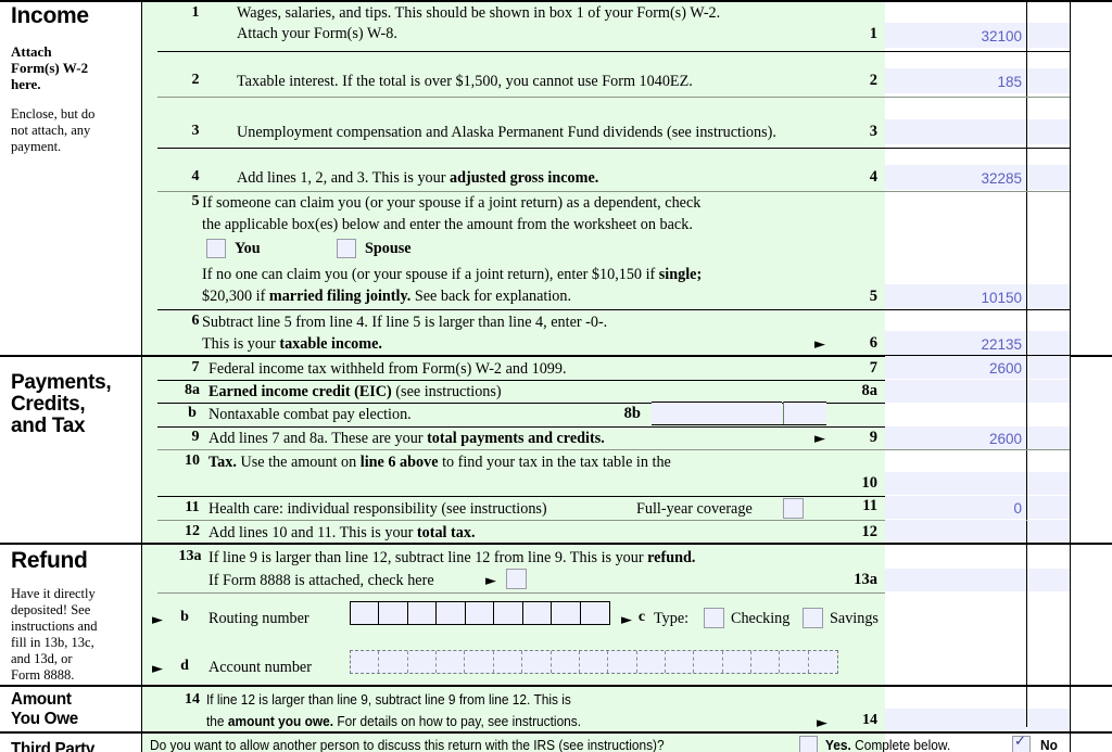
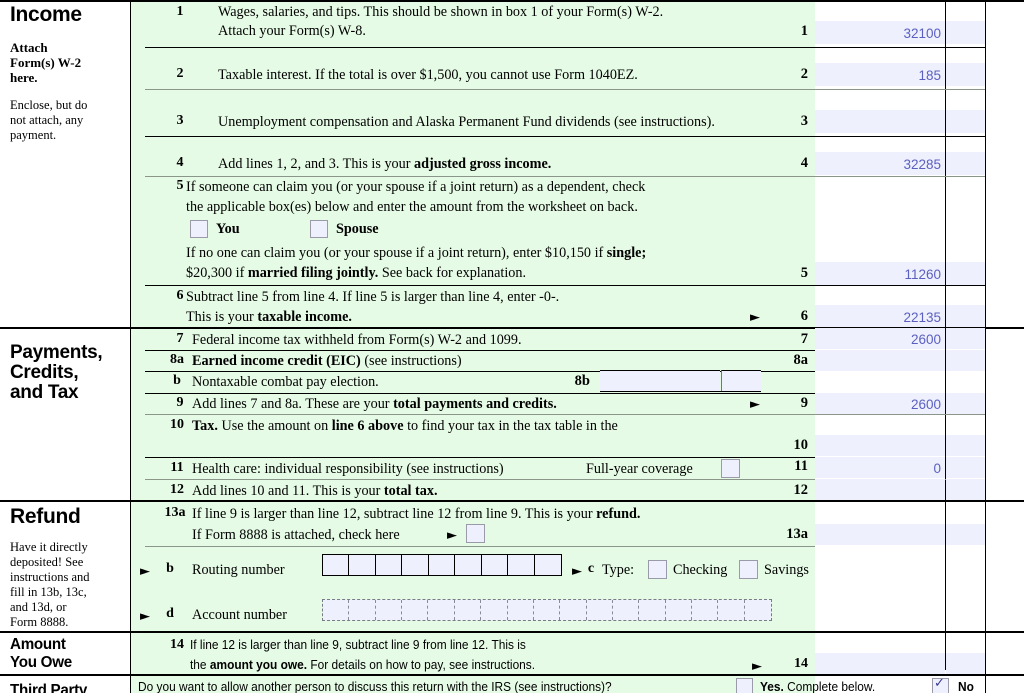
  Income
  Attach
  Form(s) W-2
  here.
  Enclose, but do
  not attach, any
  payment.
  1
  Wages, salaries, and tips. This should be shown in box 1 of your Form(s) W-2.
  Attach your Form(s) W-8.
  1
  32100
  2
  Taxable interest. If the total is over $1,500, you cannot use Form 1040EZ.
  2
  185
  3
  Unemployment compensation and Alaska Permanent Fund dividends (see instructions).
  3
  4
  Add lines 1, 2, and 3. This is your adjusted gross income.
  4
  32285
  5
  If someone can claim you (or your spouse if a joint return) as a dependent, check
  the applicable box(es) below and enter the amount from the worksheet on back.
  You
  Spouse
  If no one can claim you (or your spouse if a joint return), enter $10,150 if single;
  $20,300 if married filing jointly. See back for explanation.
  5
- 10150
+ 11260
  6
  Subtract line 5 from line 4. If line 5 is larger than line 4, enter -0-.
  This is your taxable income.
  ►
  6
  22135
  Payments,
  Credits,
  and Tax
  7
  Federal income tax withheld from Form(s) W-2 and 1099.
  7
  2600
  8a
  Earned income credit (EIC) (see instructions)
  8a
  b
  Nontaxable combat pay election.
  8b
  9
  Add lines 7 and 8a. These are your total payments and credits.
  ►
  9
  2600
  10
  Tax. Use the amount on line 6 above to find your tax in the tax table in the
  10
  11
  Health care: individual responsibility (see instructions)
  Full-year coverage
  11
  0
  12
  Add lines 10 and 11. This is your total tax.
  12
  Refund
  Have it directly
  deposited! See
  instructions and
  fill in 13b, 13c,
  and 13d, or
  Form 8888.
  13a
  If line 9 is larger than line 12, subtract line 12 from line 9. This is your refund.
  If Form 8888 is attached, check here
  ►
  13a
  ►
  b
  Routing number
  ►
  c
  Type:
  Checking
  Savings
  ►
  d
  Account number
  Amount
  You Owe
  14
  If line 12 is larger than line 9, subtract line 9 from line 12. This is
  the amount you owe. For details on how to pay, see instructions.
  ►
  14
  Third Party
  Do you want to allow another person to discuss this return with the IRS (see instructions)?
  Yes. Complete below.
  No
